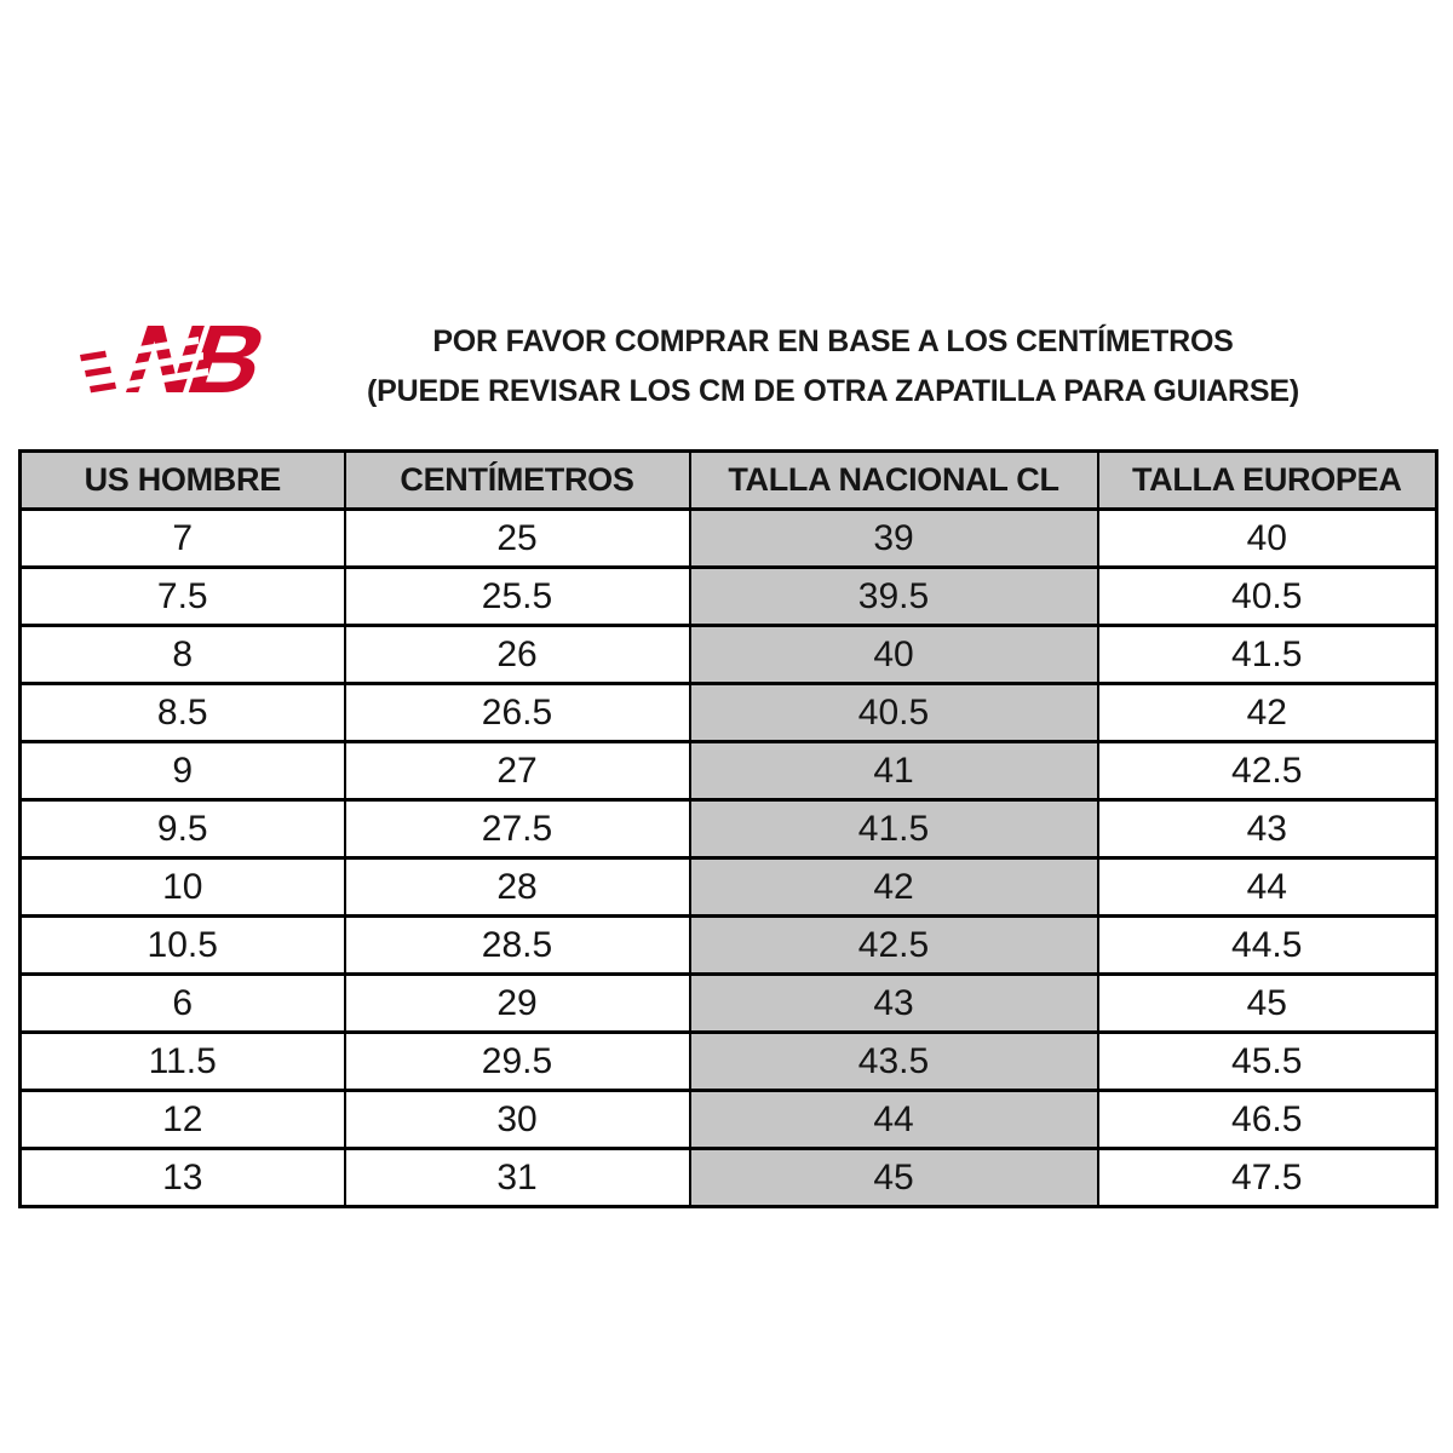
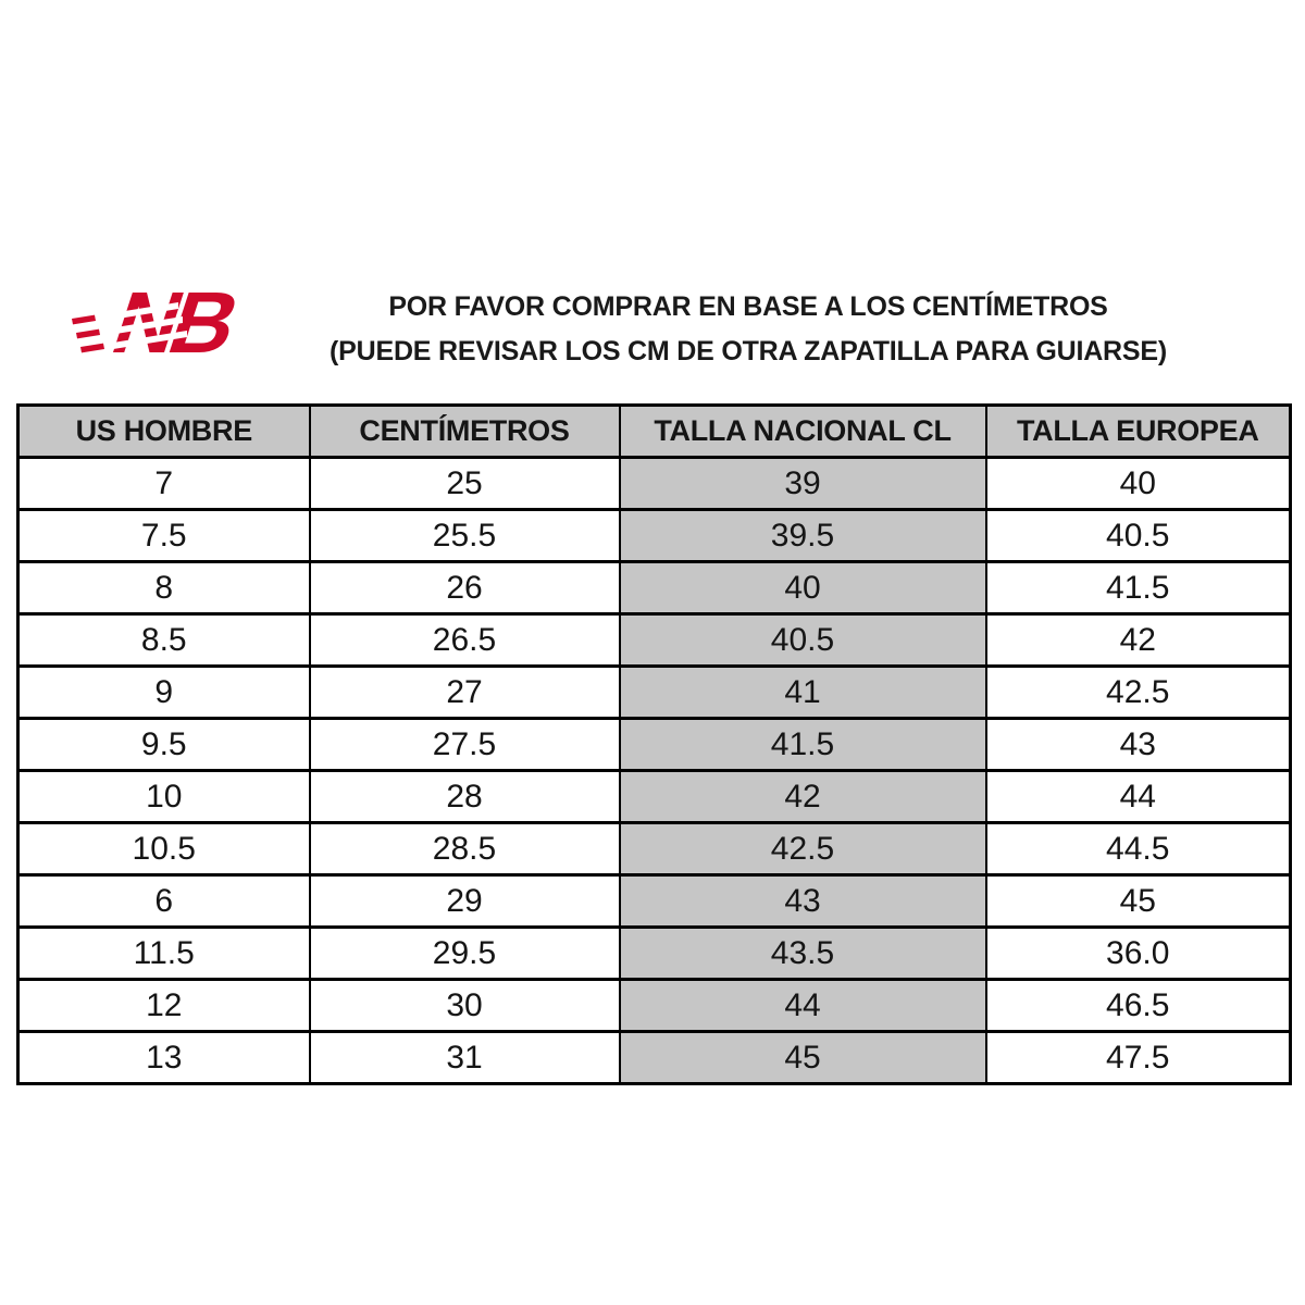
  POR FAVOR COMPRAR EN BASE A LOS CENTÍMETROS
  (PUEDE REVISAR LOS CM DE OTRA ZAPATILLA PARA GUIARSE)
  US HOMBRE	CENTÍMETROS	TALLA NACIONAL CL	TALLA EUROPEA
  7	25	39	40
  7.5	25.5	39.5	40.5
  8	26	40	41.5
  8.5	26.5	40.5	42
  9	27	41	42.5
  9.5	27.5	41.5	43
  10	28	42	44
  10.5	28.5	42.5	44.5
  6	29	43	45
- 11.5	29.5	43.5	45.5
+ 11.5	29.5	43.5	36.0
  12	30	44	46.5
  13	31	45	47.5
